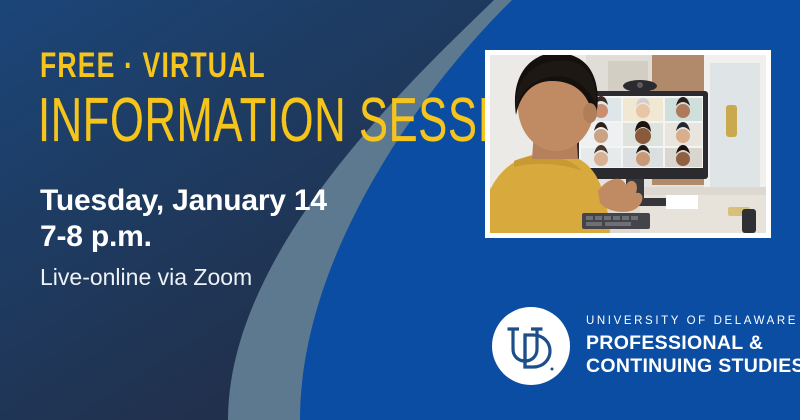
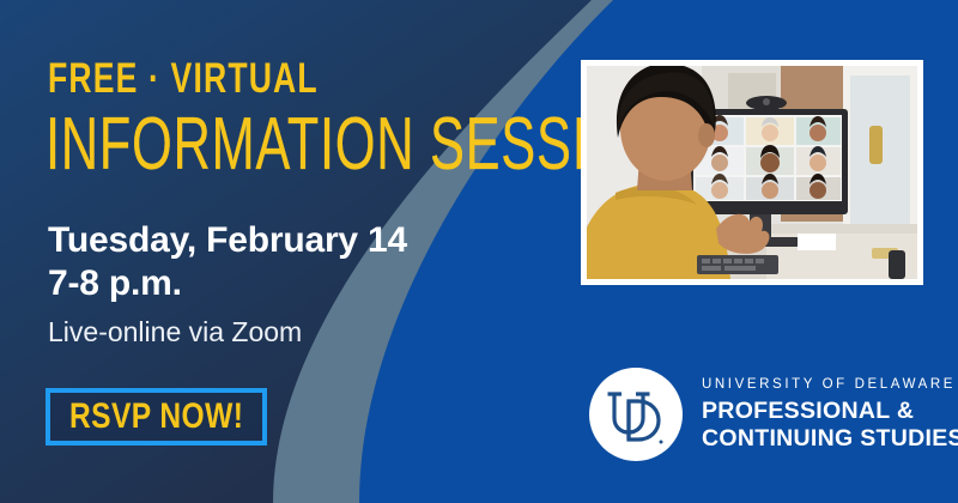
  FREE · VIRTUAL
  INFORMATION SESSI
- Tuesday, January 14
+ Tuesday, February 14
  7-8 p.m.
  Live-online via Zoom
+ RSVP NOW!
  UNIVERSITY OF DELAWARE
  PROFESSIONAL &
  CONTINUING STUDIES
